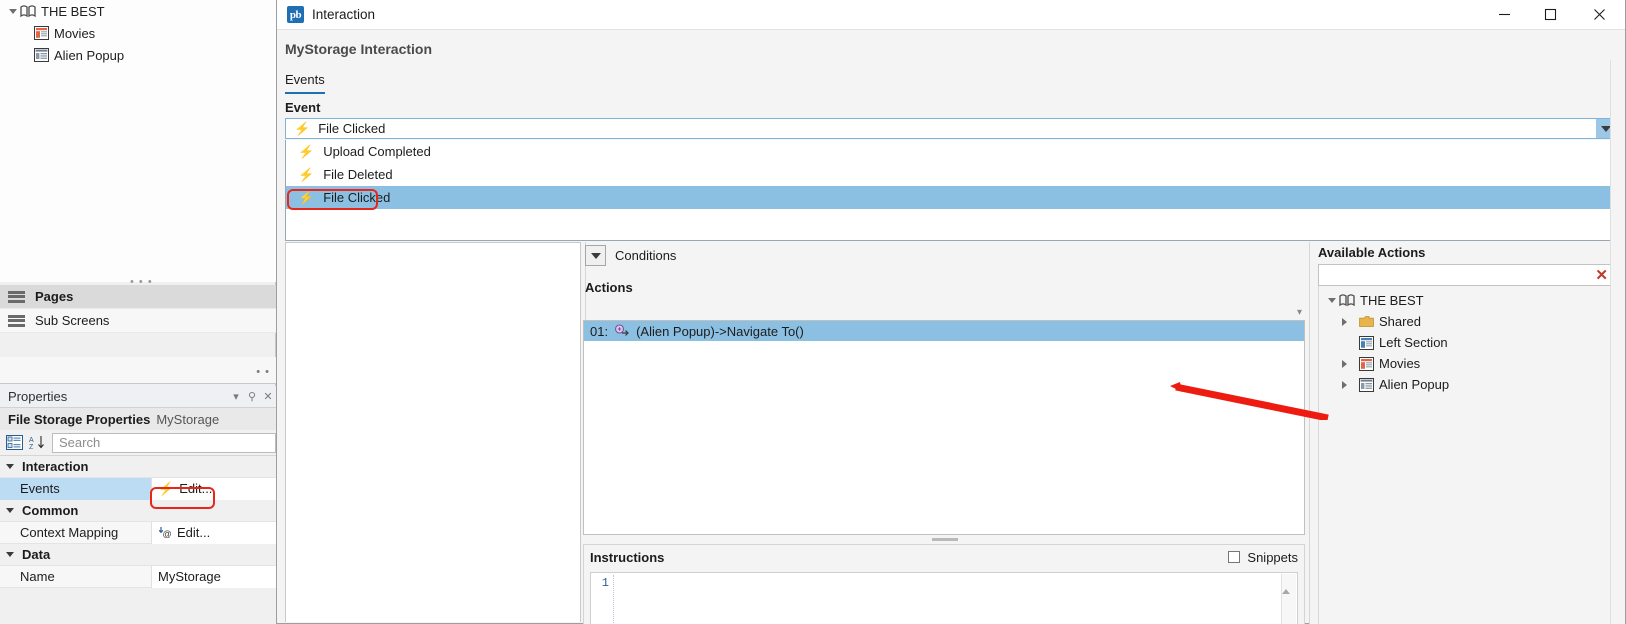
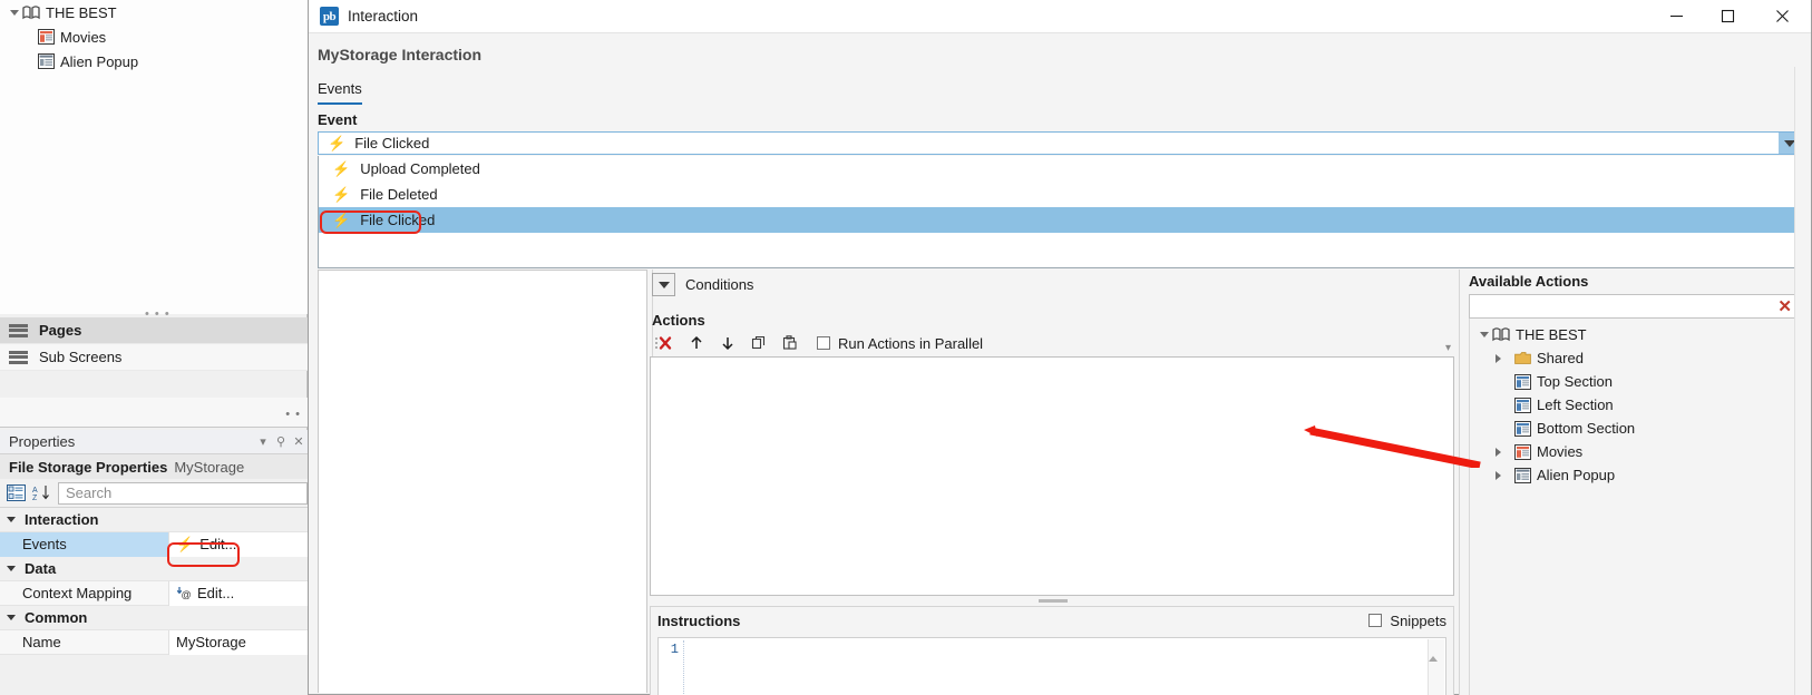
  THE BEST
  Movies
  Alien Popup
  Pages
  Sub Screens
  • •
  Properties
  ▾
  ⚲
  ✕
  File Storage Properties
  MyStorage
  Search
  Interaction
  Events
  ⚡
  Edit...
- Common
+ Data
  Context Mapping
  @
  Edit...
- Data
+ Common
  Name
  MyStorage
  pb
  Interaction
  MyStorage Interaction
  Events
  Event
  ⚡
  File Clicked
  ⚡
  Upload Completed
  ⚡
  File Deleted
  ⚡
  File Clicked
  Conditions
  Actions
+ Run Actions in Parallel
  ▾
- 01:
- (Alien Popup)->Navigate To()
  Instructions
  Snippets
  1
  Available Actions
  ✕
  THE BEST
  Shared
+ Top Section
  Left Section
+ Bottom Section
  Movies
  Alien Popup
